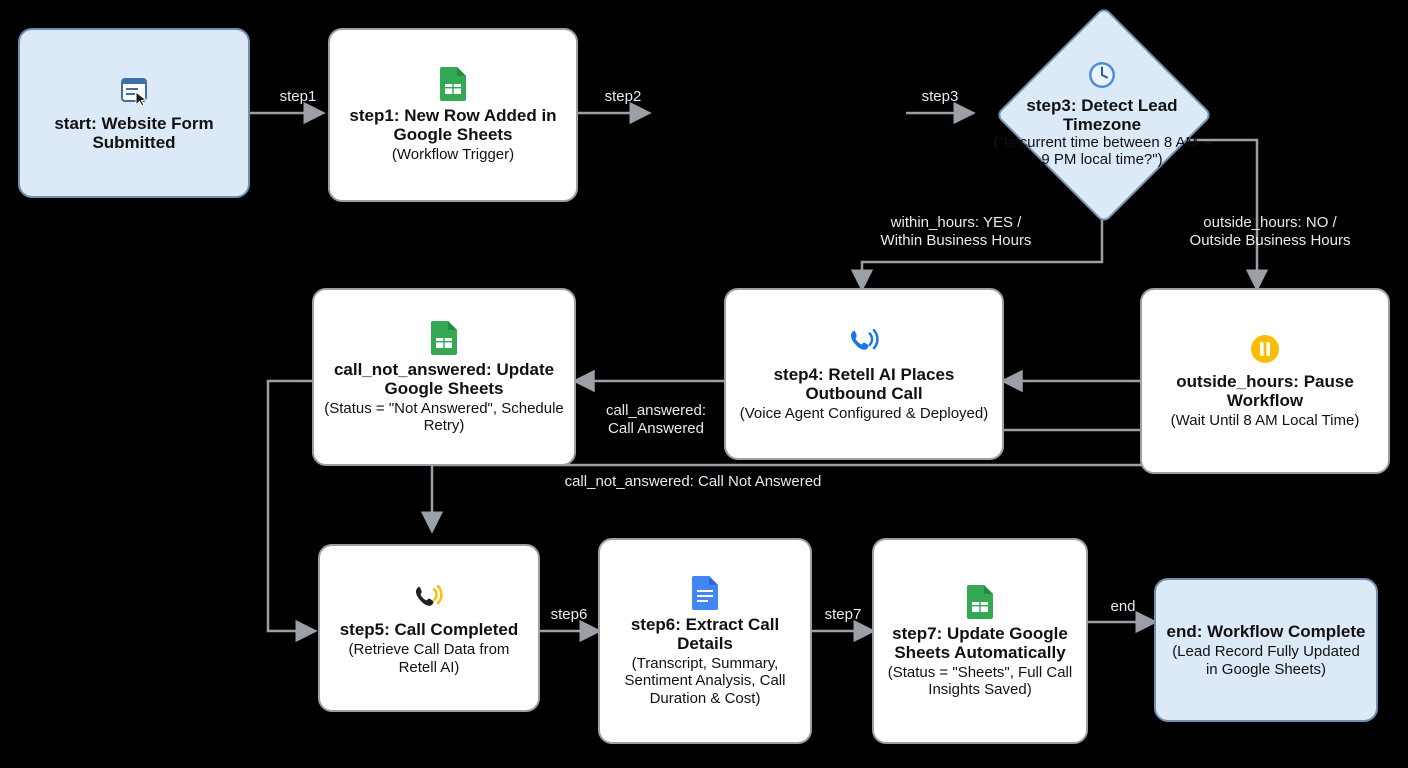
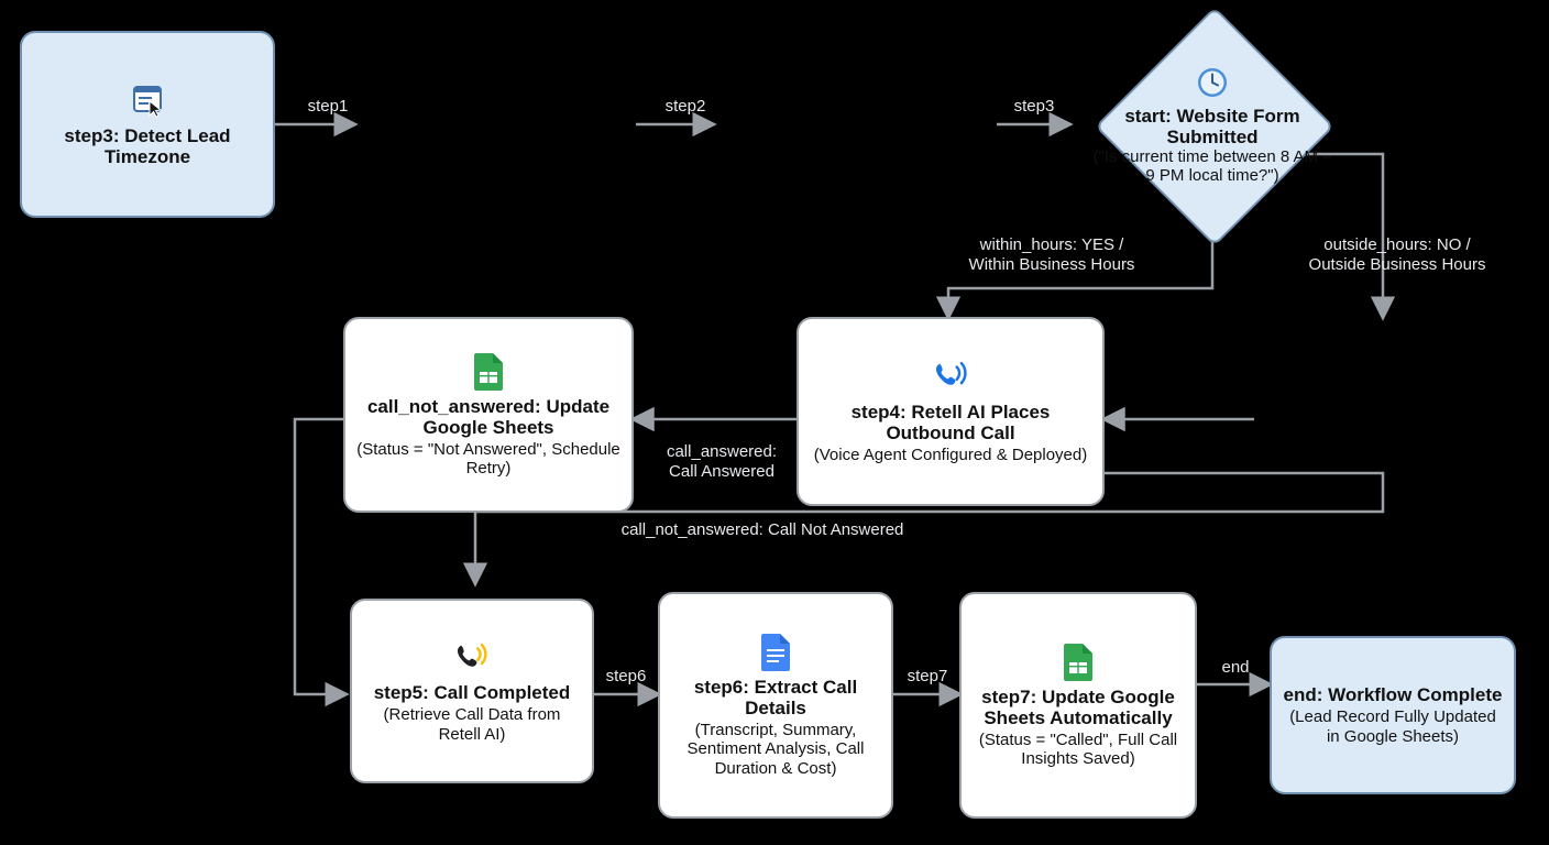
- start: Website Form Submitted
+ step3: Detect Lead Timezone
- step1: New Row Added in Google Sheets
- (Workflow Trigger)
- step3: Detect Lead Timezone
+ start: Website Form Submitted
  ("Is current time between 8 AM – 9 PM local time?")
- outside_hours: Pause Workflow
- (Wait Until 8 AM Local Time)
  step4: Retell AI Places Outbound Call
  (Voice Agent Configured & Deployed)
  call_not_answered: Update Google Sheets
  (Status = "Not Answered", Schedule Retry)
  step5: Call Completed
  (Retrieve Call Data from Retell AI)
  step6: Extract Call Details
  (Transcript, Summary, Sentiment Analysis, Call Duration & Cost)
  step7: Update Google Sheets Automatically
- (Status = "Sheets", Full Call Insights Saved)
+ (Status = "Called", Full Call Insights Saved)
  end: Workflow Complete
  (Lead Record Fully Updated in Google Sheets)
  step1
  step2
  step3
  within_hours: YES /
  Within Business Hours
  outside_hours: NO /
  Outside Business Hours
  call_answered:
  Call Answered
  call_not_answered: Call Not Answered
  step6
  step7
  end
